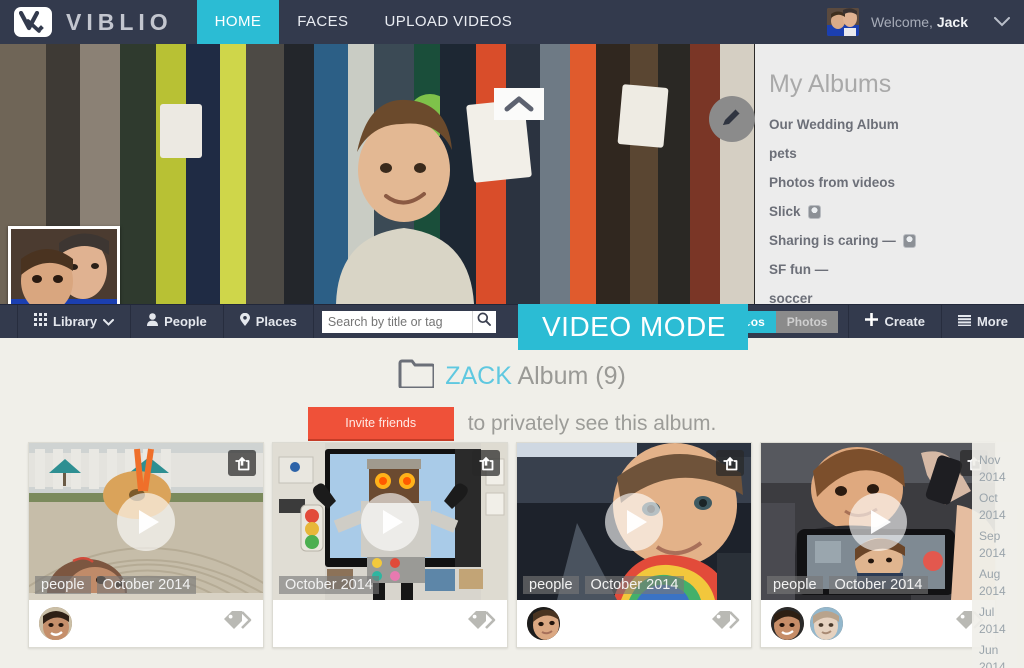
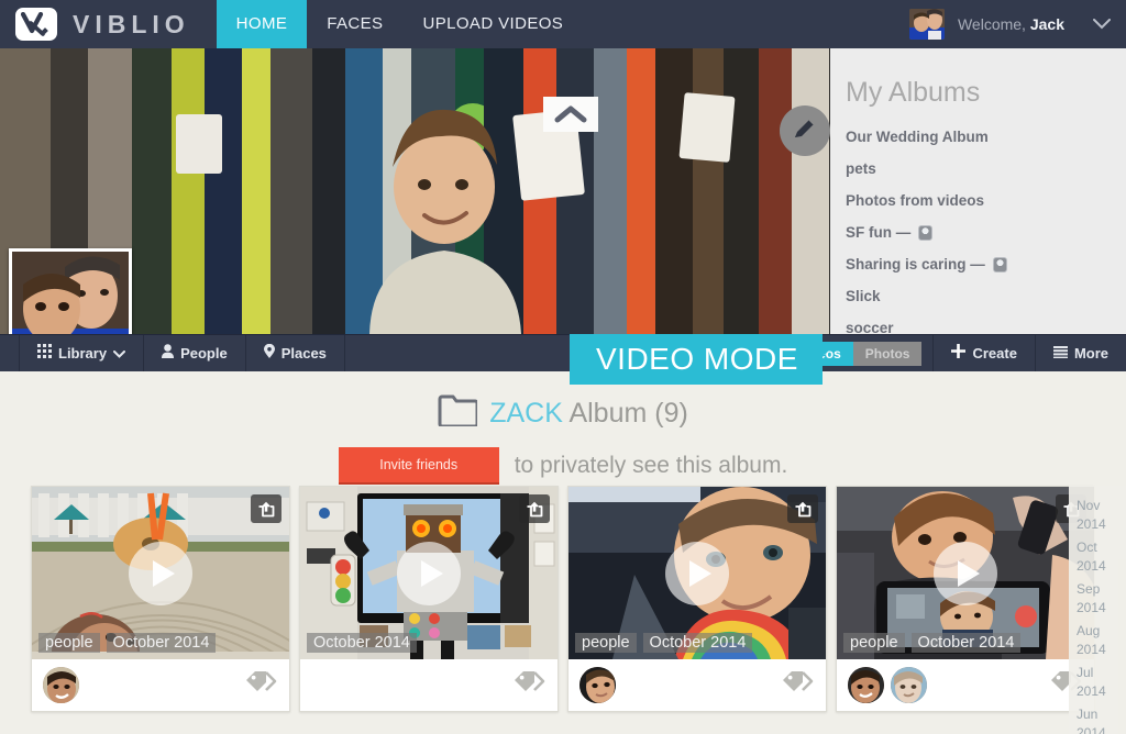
  VIBLIO
  HOME
  FACES
  UPLOAD VIDEOS
  Welcome, Jack
  My Albums
  Our Wedding Album
  pets
  Photos from videos
- Slick
+ SF fun —
  Sharing is caring —
- SF fun —
+ Slick
  soccer
  Library
  People
  Places
- Search by title or tag
  Photos
  Create
  More
  VIDEO MODE
  ZACK Album (9)
  Invite friends
  to privately see this album.
  people
  October 2014
  October 2014
  people
  October 2014
  people
  October 2014
  Nov 2014
  Oct 2014
  Sep 2014
  Aug 2014
  Jul 2014
  Jun 2014
